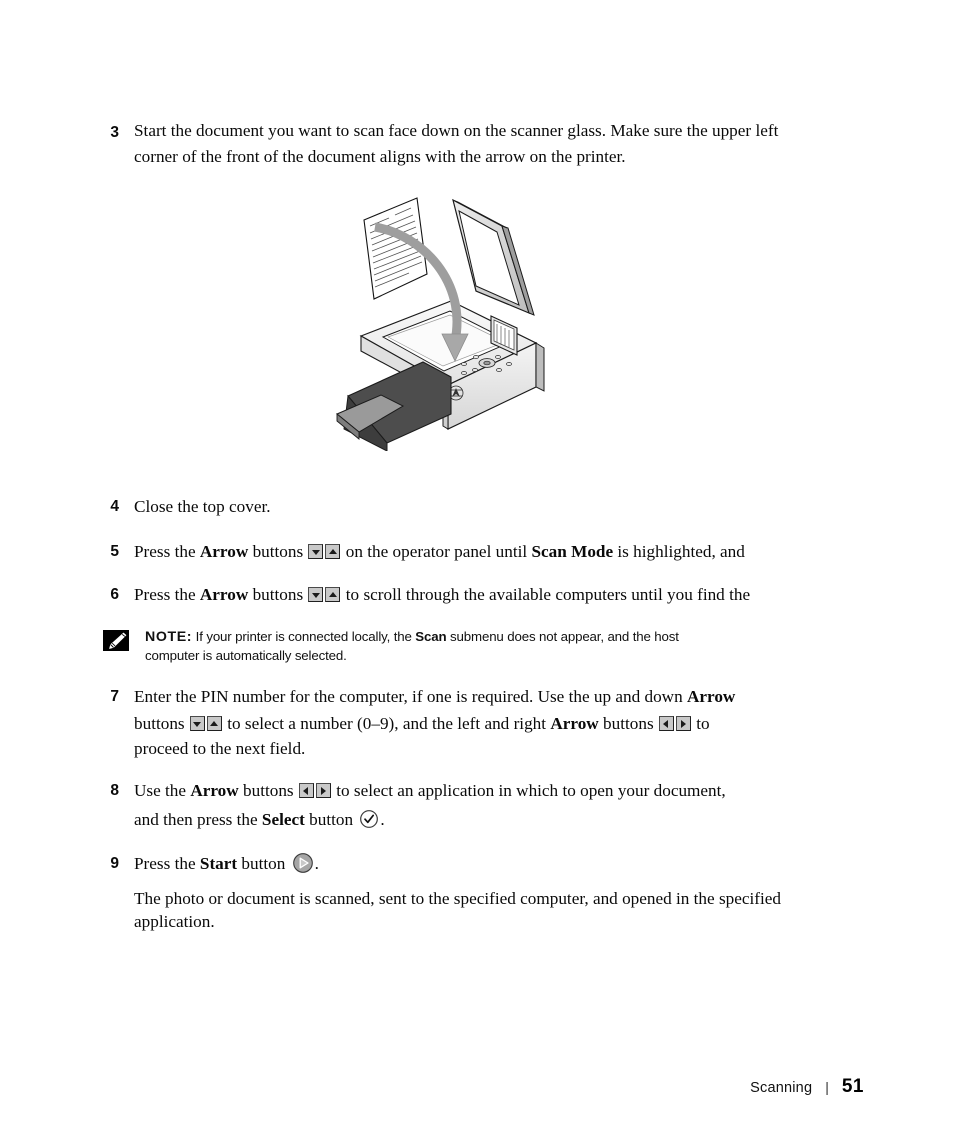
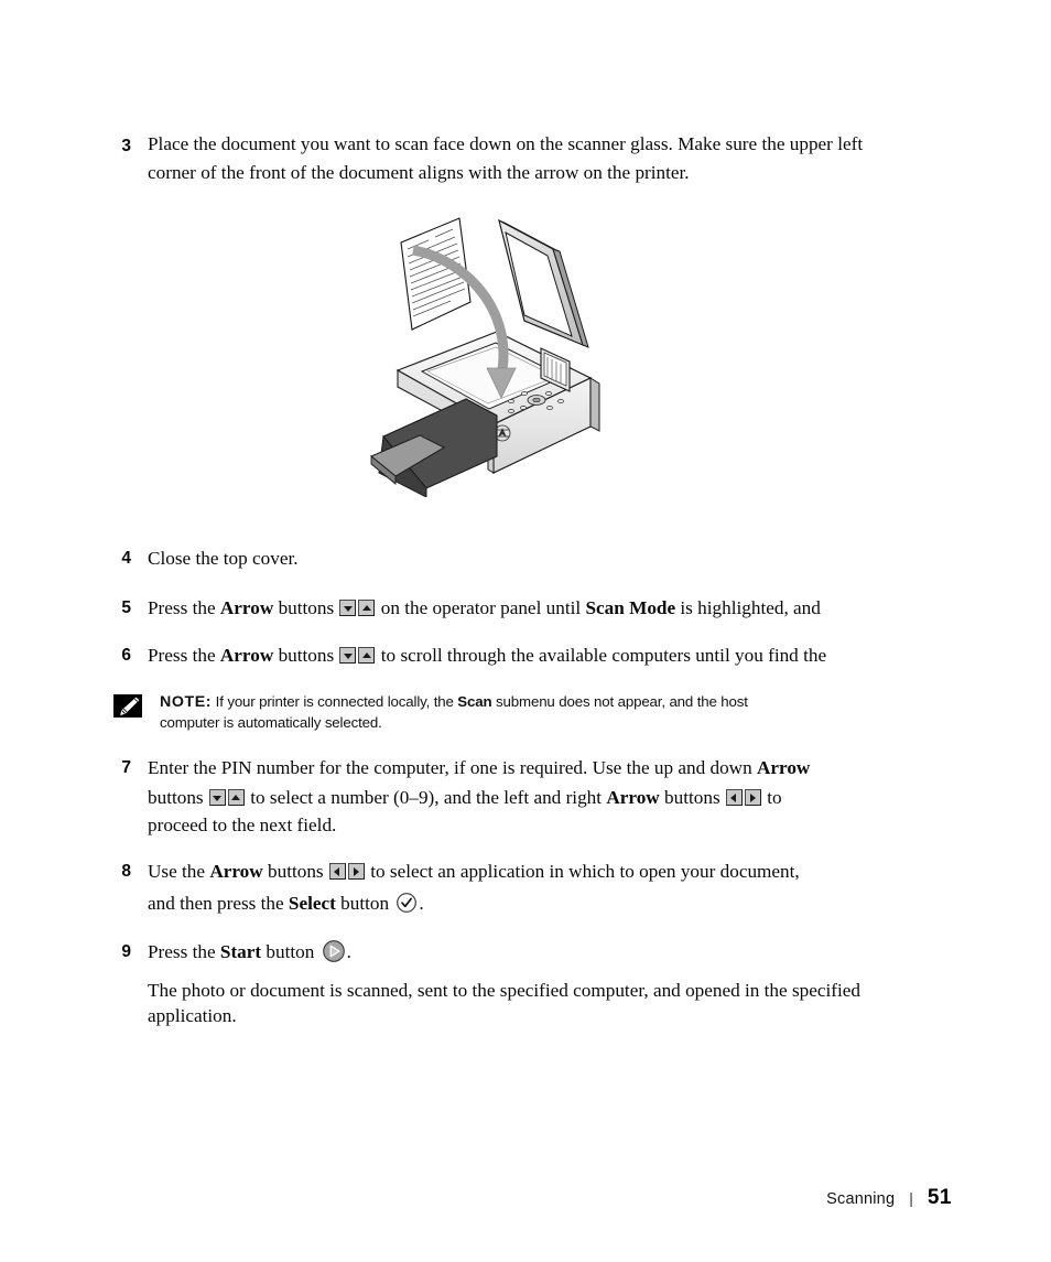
  3
- Start the document you want to scan face down on the scanner glass. Make sure the upper left corner of the front of the document aligns with the arrow on the printer.
+ Place the document you want to scan face down on the scanner glass. Make sure the upper left corner of the front of the document aligns with the arrow on the printer.
  4
  Close the top cover.
  5
  Press the Arrow buttons on the operator panel until Scan Mode is highlighted, and
  6
  Press the Arrow buttons to scroll through the available computers until you find the
  NOTE: If your printer is connected locally, the Scan submenu does not appear, and the host
  computer is automatically selected.
  7
  Enter the PIN number for the computer, if one is required. Use the up and down Arrow
  buttons to select a number (0–9), and the left and right Arrow buttons to
  proceed to the next field.
  8
  Use the Arrow buttons to select an application in which to open your document,
  and then press the Select button .
  9
  Press the Start button .
  The photo or document is scanned, sent to the specified computer, and opened in the specified application.
  Scanning
  |
  51
